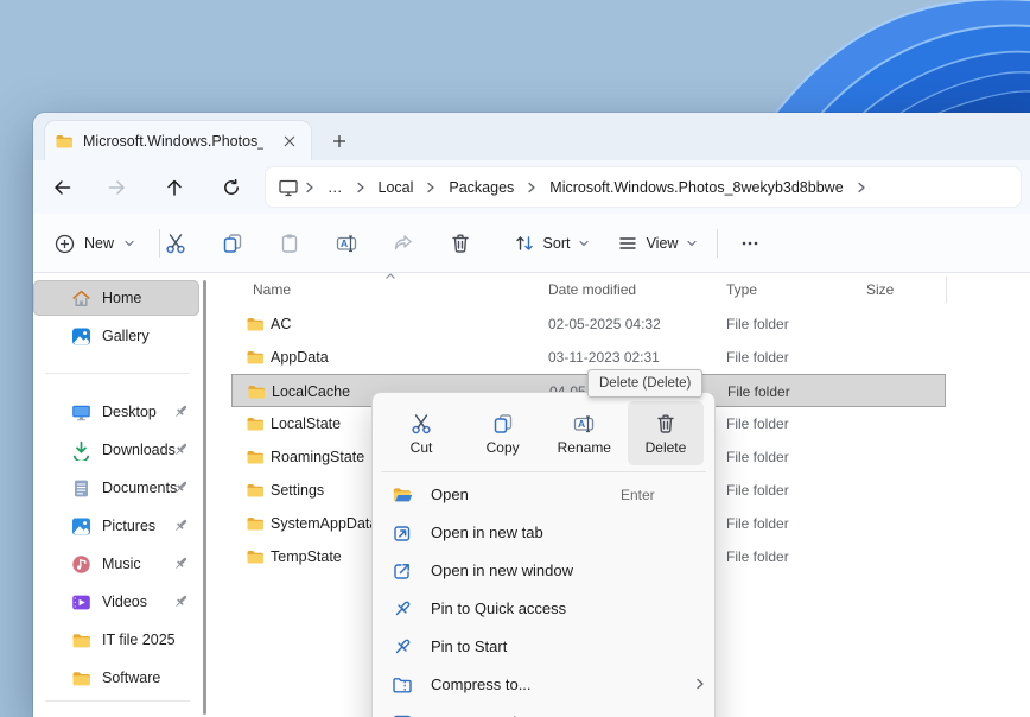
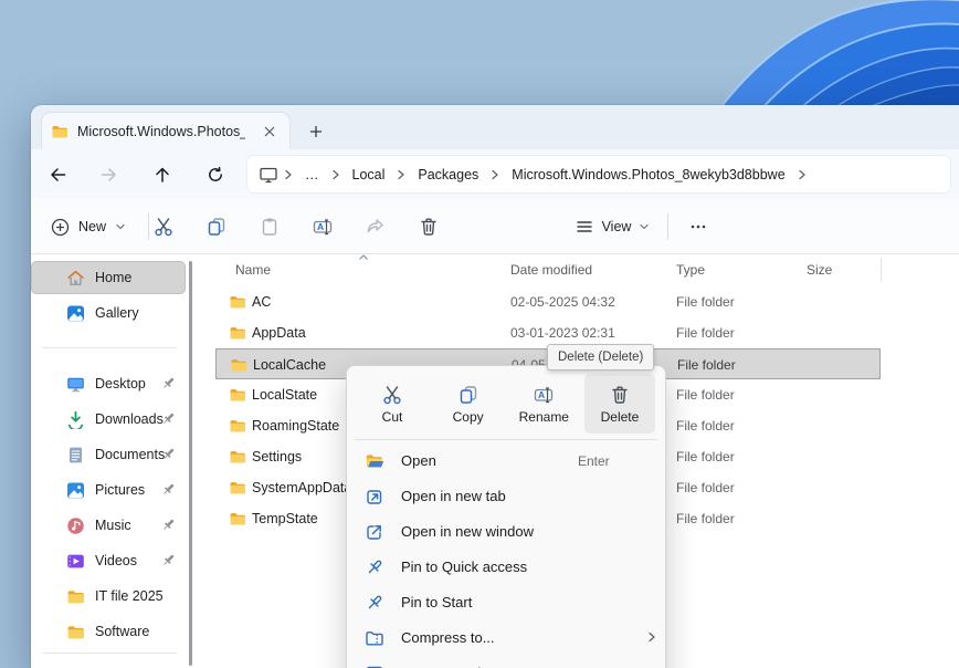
  Microsoft.Windows.Photos_
  …
  Local
  Packages
  Microsoft.Windows.Photos_8wekyb3d8bbwe
  New
  A
- Sort
  View
  Home
  Gallery
  Desktop
  Downloads
  Documents
  Pictures
  Music
  Videos
  IT file 2025
  Software
  Name
  Date modified
  Type
  Size
  AC
  02-05-2025 04:32
  File folder
  AppData
- 03-11-2023 02:31
+ 03-01-2023 02:31
  File folder
  LocalCache
  File folder
  LocalState
  File folder
  RoamingState
  File folder
  Settings
  File folder
  SystemAppDat
  File folder
  TempState
  File folder
  Cut
  Copy
  A
  Rename
  Delete
  Open
  Enter
  Open in new tab
  Open in new window
  Pin to Quick access
  Pin to Start
  Compress to...
  Delete (Delete)
